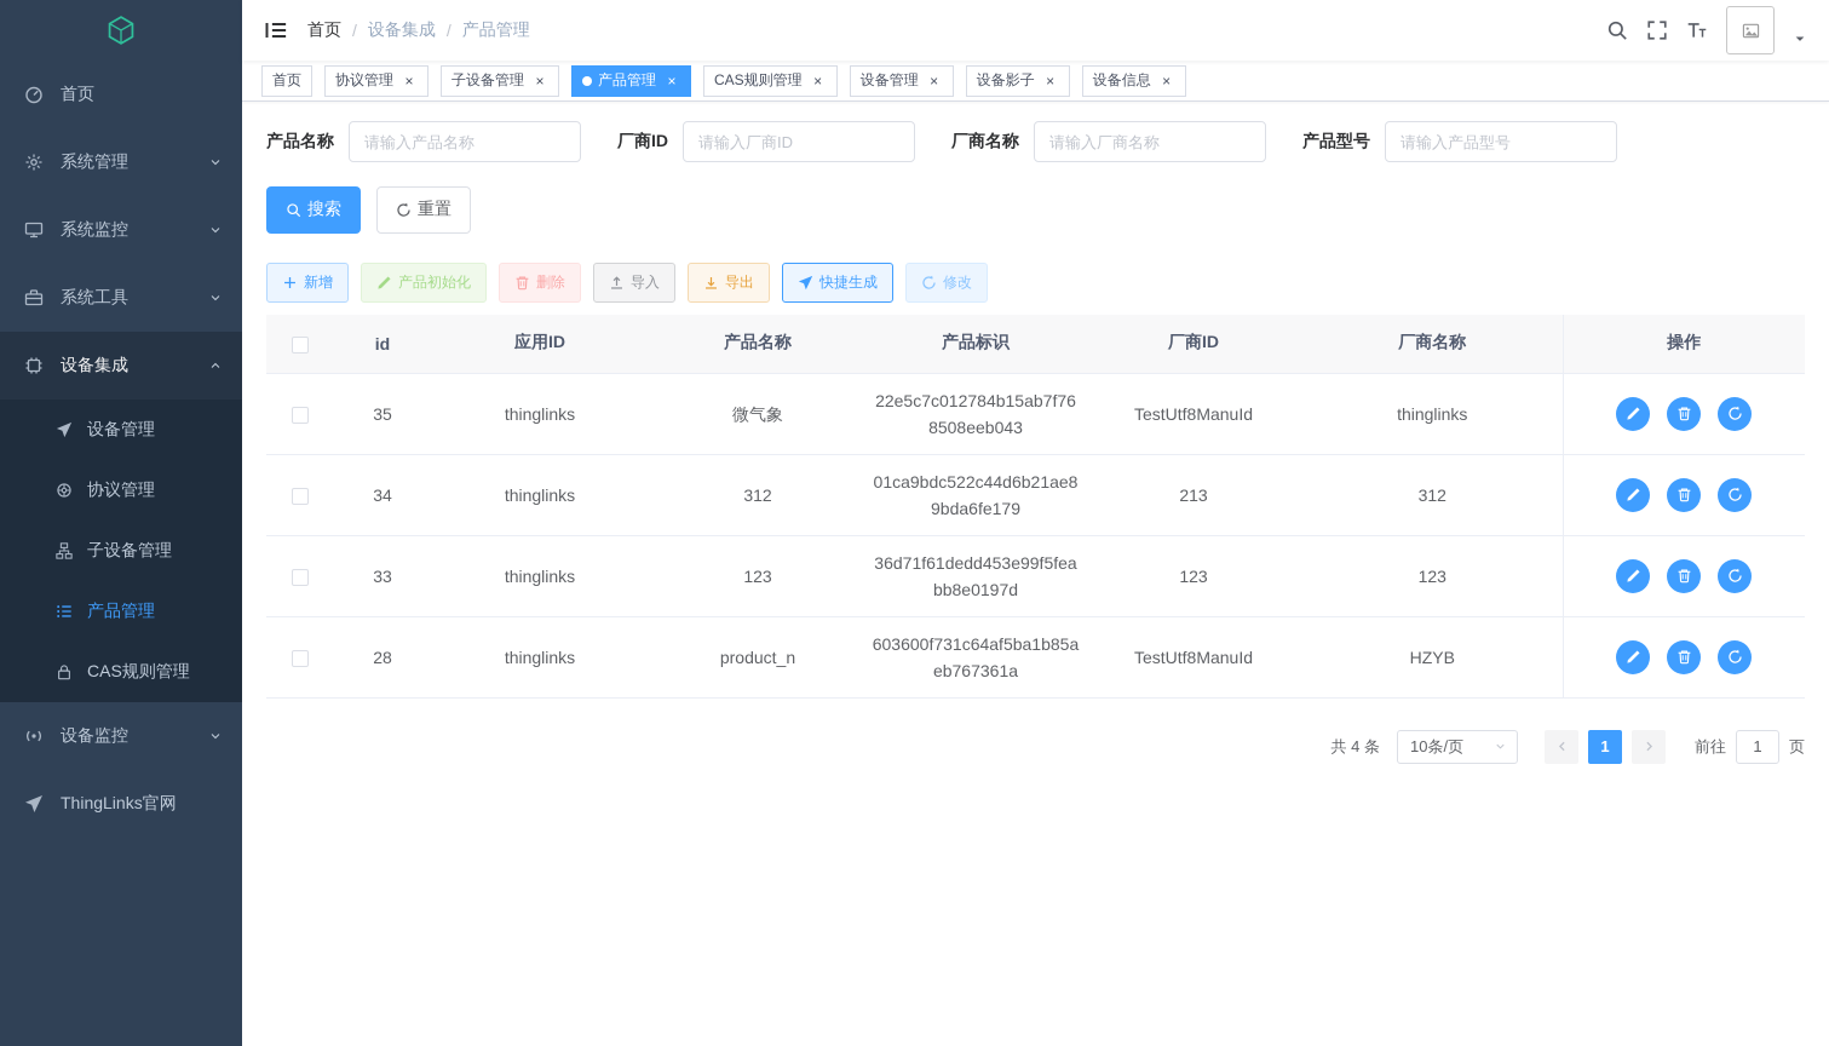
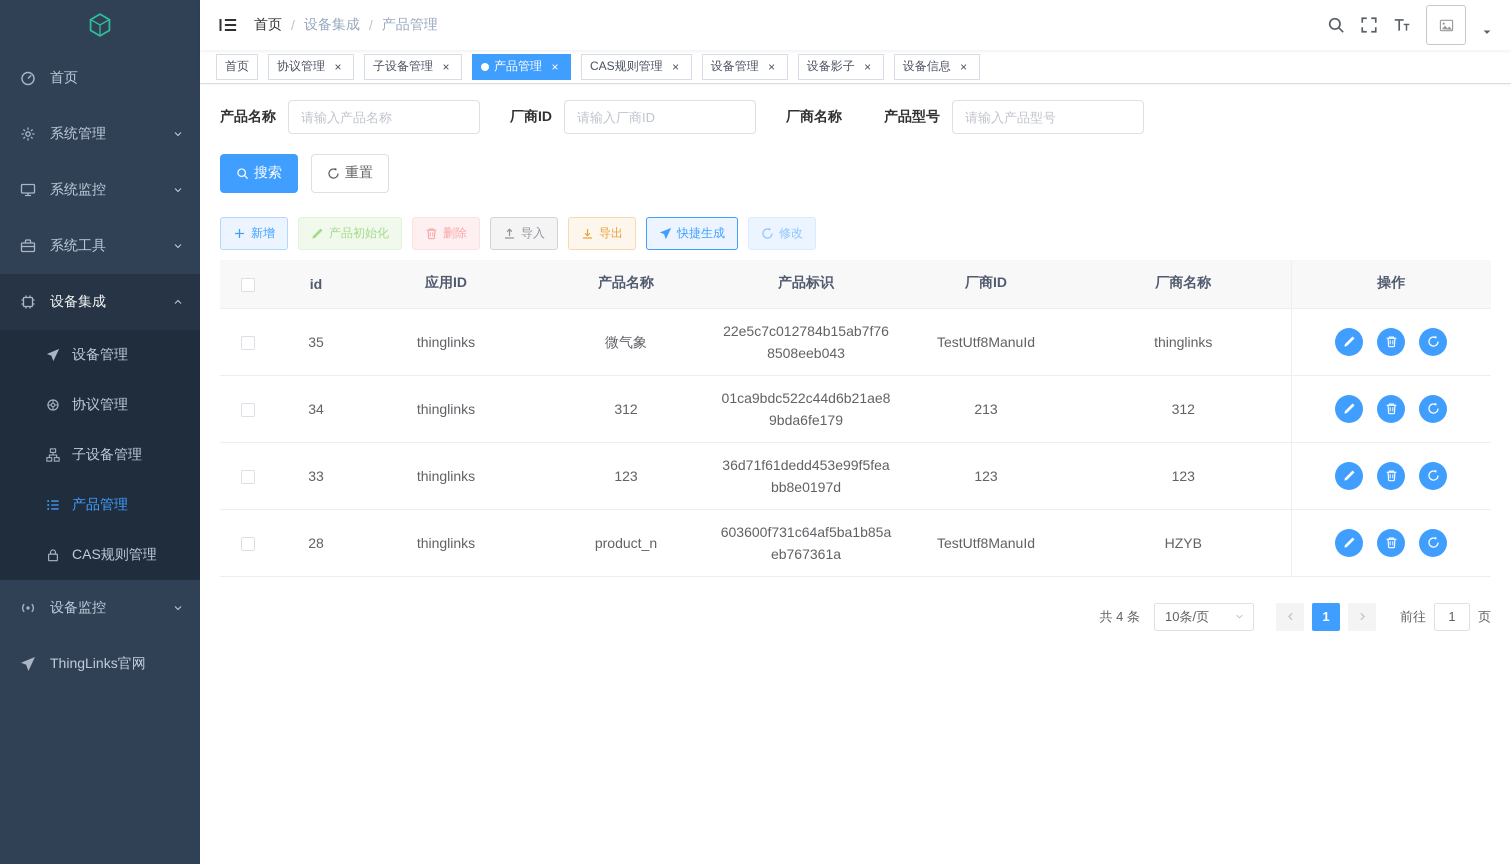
  首页
  系统管理
  系统监控
  系统工具
  设备集成
  设备管理
  协议管理
  子设备管理
  产品管理
  CAS规则管理
  设备监控
  ThingLinks官网
  首页
  /
  设备集成
  /
  产品管理
  首页
  协议管理
  ×
  子设备管理
  ×
  产品管理
  ×
  CAS规则管理
  ×
  设备管理
  ×
  设备影子
  ×
  设备信息
  ×
  产品名称
  请输入产品名称
  厂商ID
  请输入厂商ID
  厂商名称
- 请输入厂商名称
  产品型号
  请输入产品型号
  搜索
  重置
  新增
  产品初始化
  删除
  导入
  导出
  快捷生成
  修改
  	id	应用ID	产品名称	产品标识	厂商ID	厂商名称	操作
  	35	thinglinks	微气象	22e5c7c012784b15ab7f768508eeb043	TestUtf8ManuId	thinglinks
  	34	thinglinks	312	01ca9bdc522c44d6b21ae89bda6fe179	213	312
  	33	thinglinks	123	36d71f61dedd453e99f5feabb8e0197d	123	123
  	28	thinglinks	product_n	603600f731c64af5ba1b85aeb767361a	TestUtf8ManuId	HZYB
  共 4 条
  10条/页
  1
  前往
  1
  页
